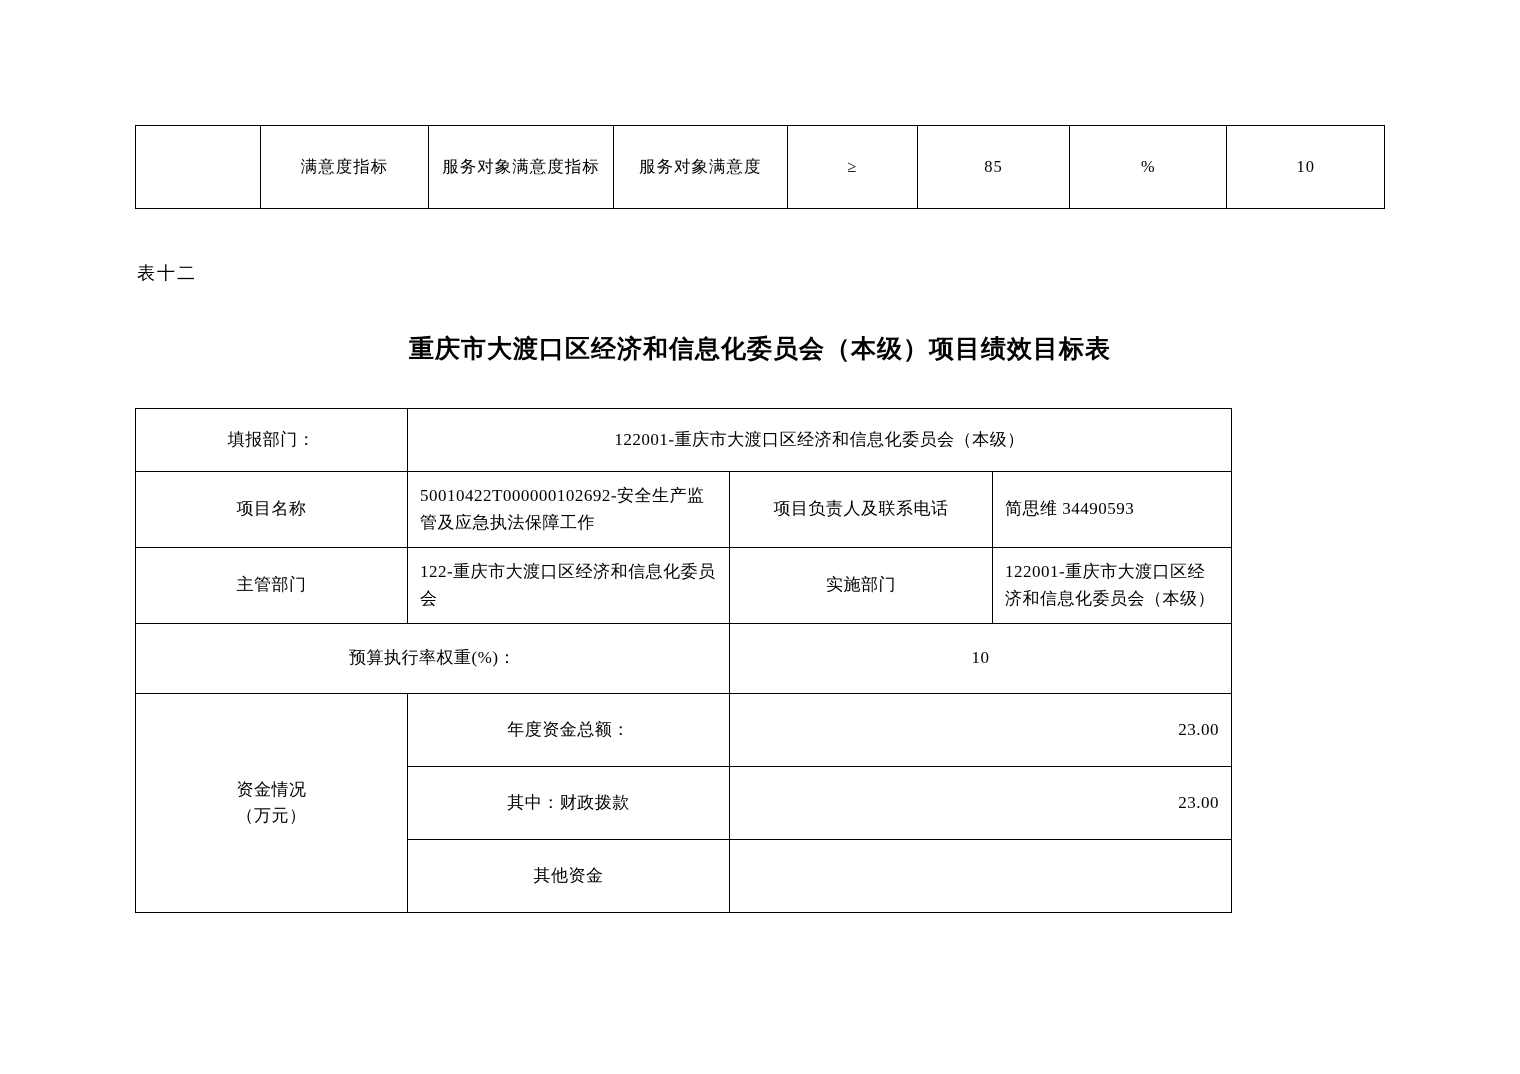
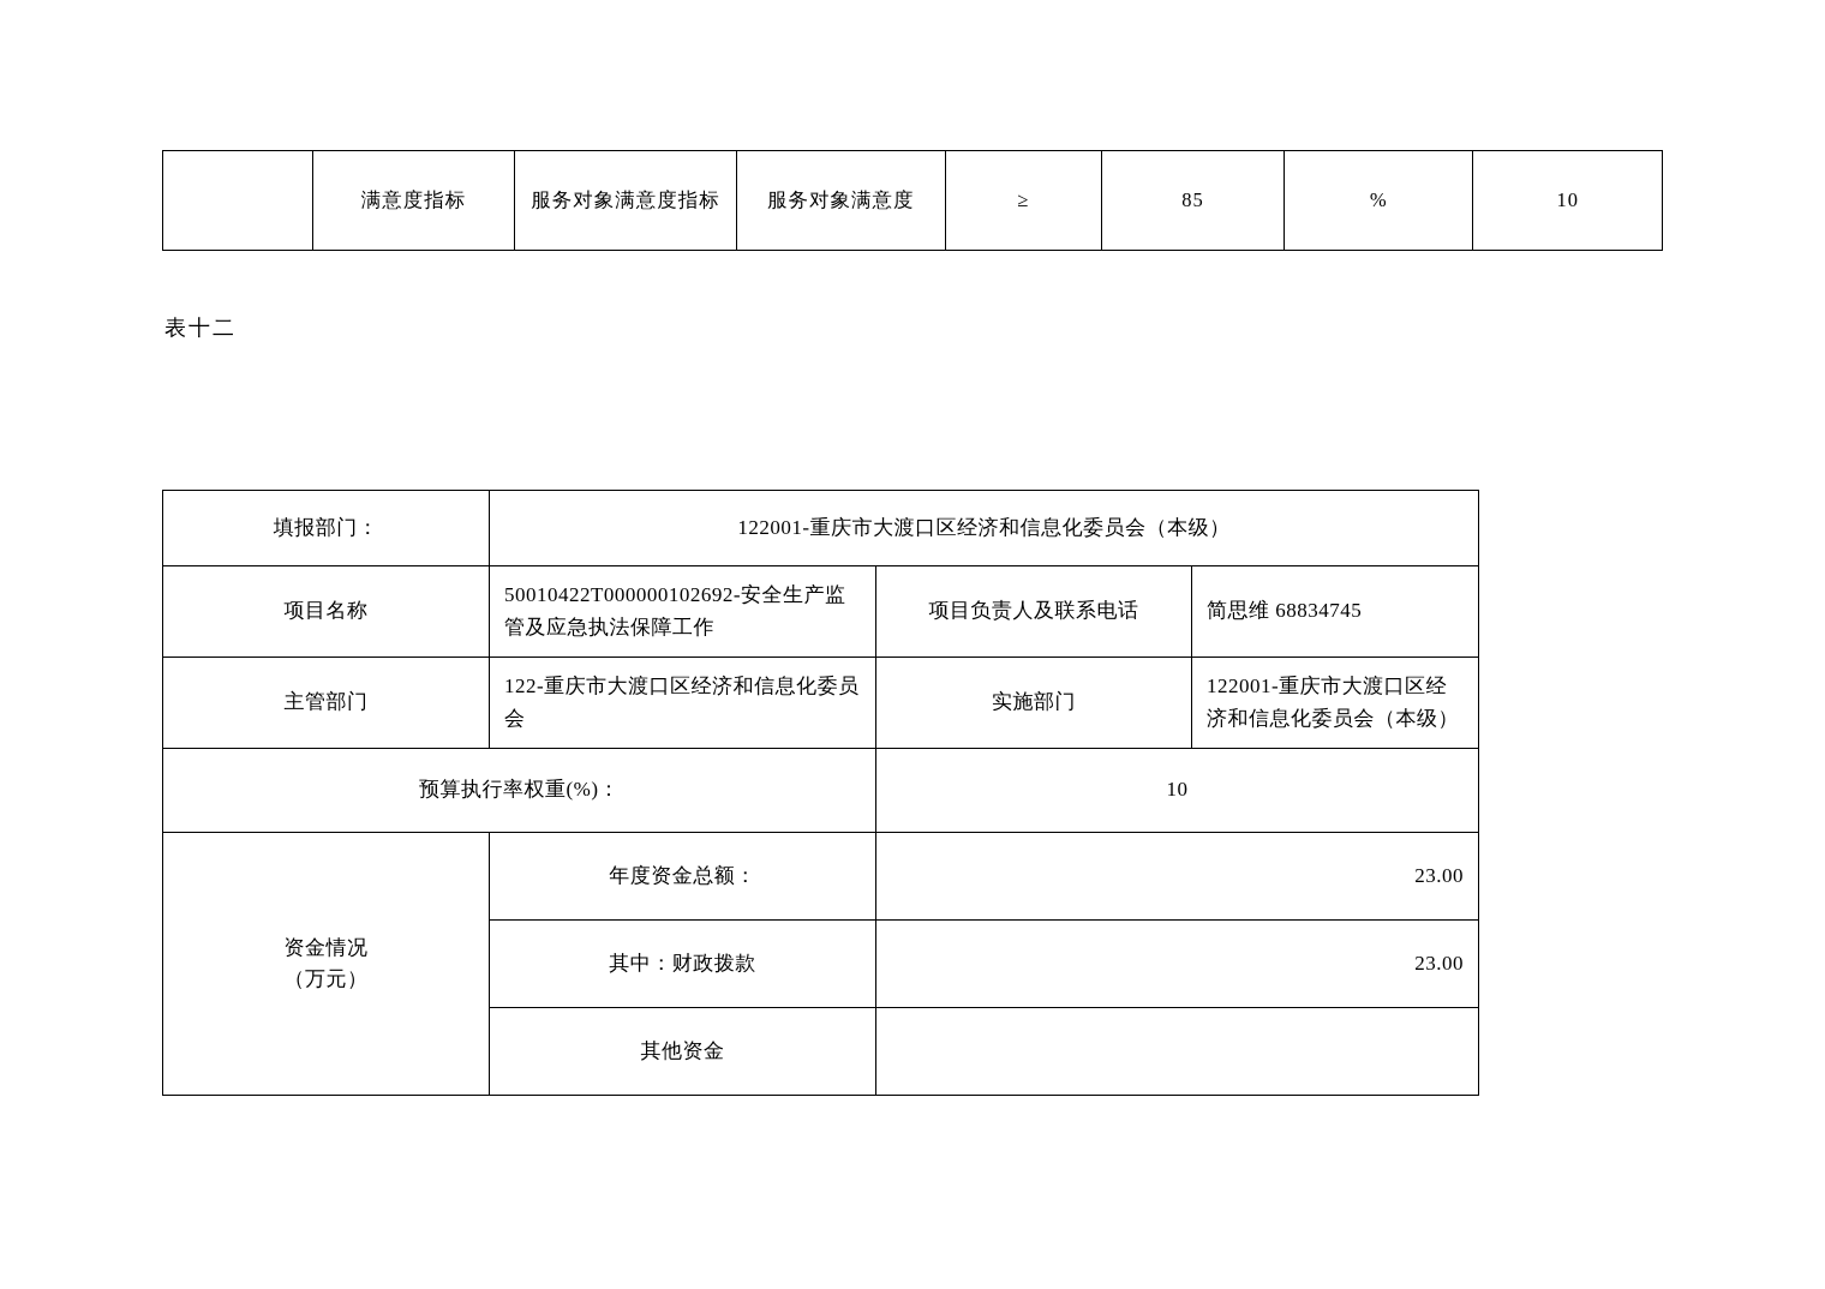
  	满意度指标	服务对象满意度指标	服务对象满意度	≥	85	%	10
  表十二
- 重庆市大渡口区经济和信息化委员会（本级）项目绩效目标表
  填报部门：	122001-重庆市大渡口区经济和信息化委员会（本级）
- 项目名称	50010422T000000102692-安全生产监管及应急执法保障工作	项目负责人及联系电话	简思维 34490593
+ 项目名称	50010422T000000102692-安全生产监管及应急执法保障工作	项目负责人及联系电话	简思维 68834745
  主管部门	122-重庆市大渡口区经济和信息化委员会	实施部门	122001-重庆市大渡口区经济和信息化委员会（本级）
  预算执行率权重(%)：	10
  资金情况 （万元）	年度资金总额：	23.00
  其中：财政拨款	23.00
  其他资金
